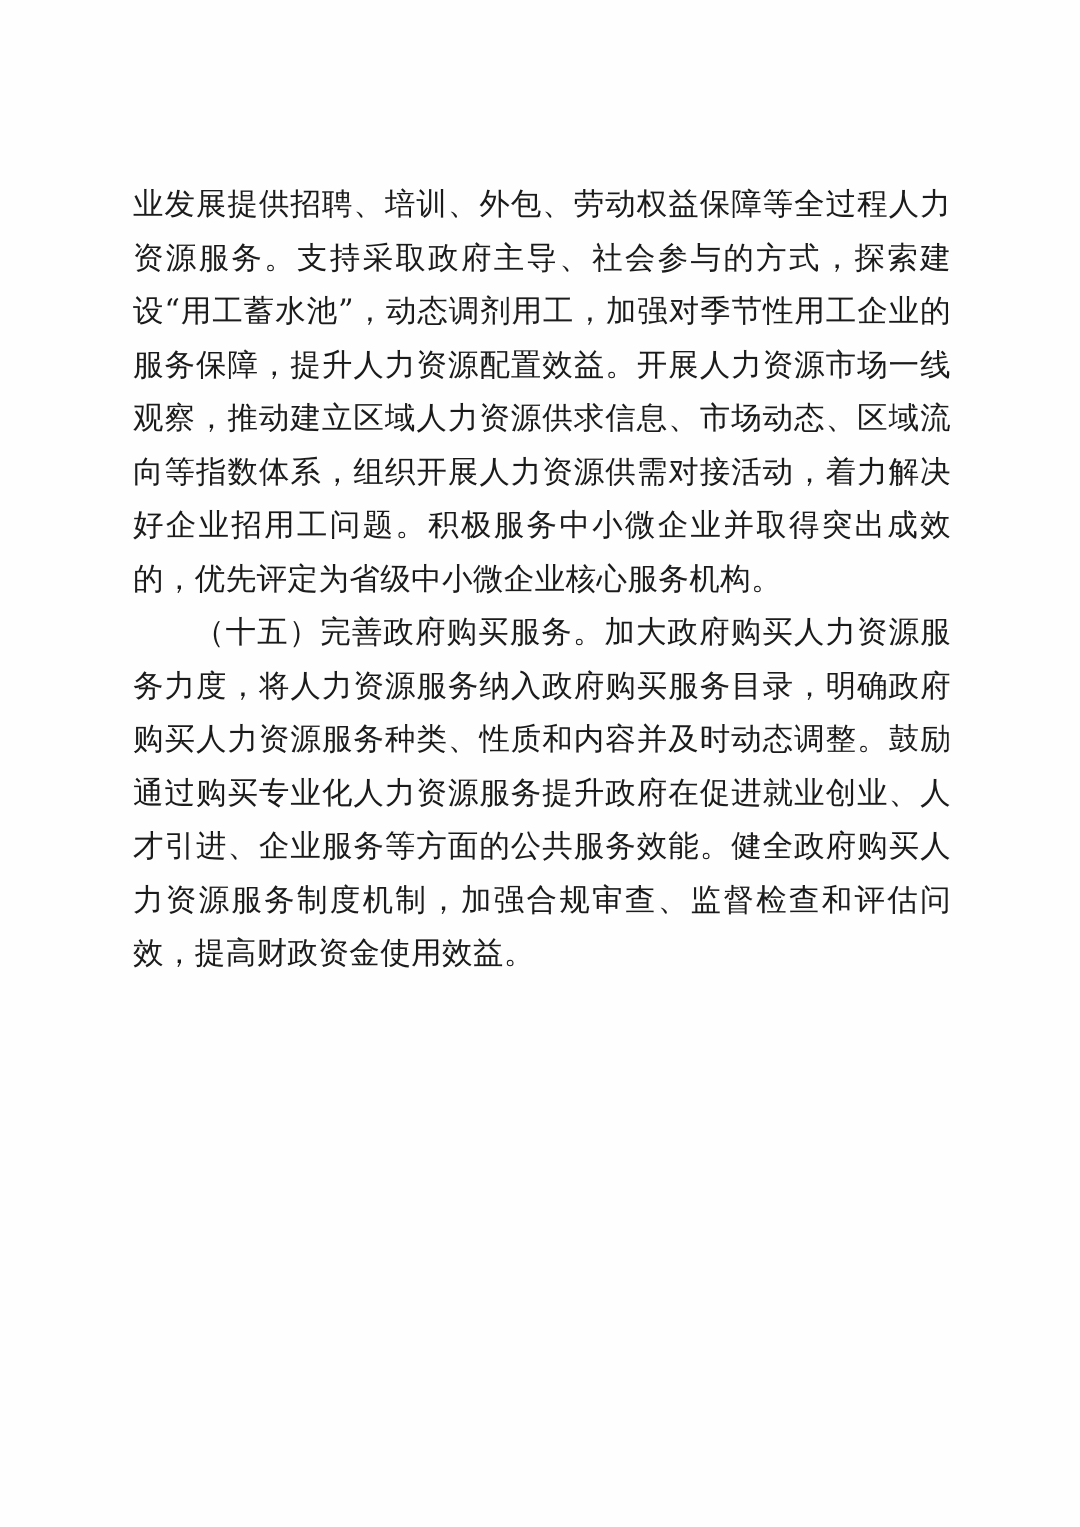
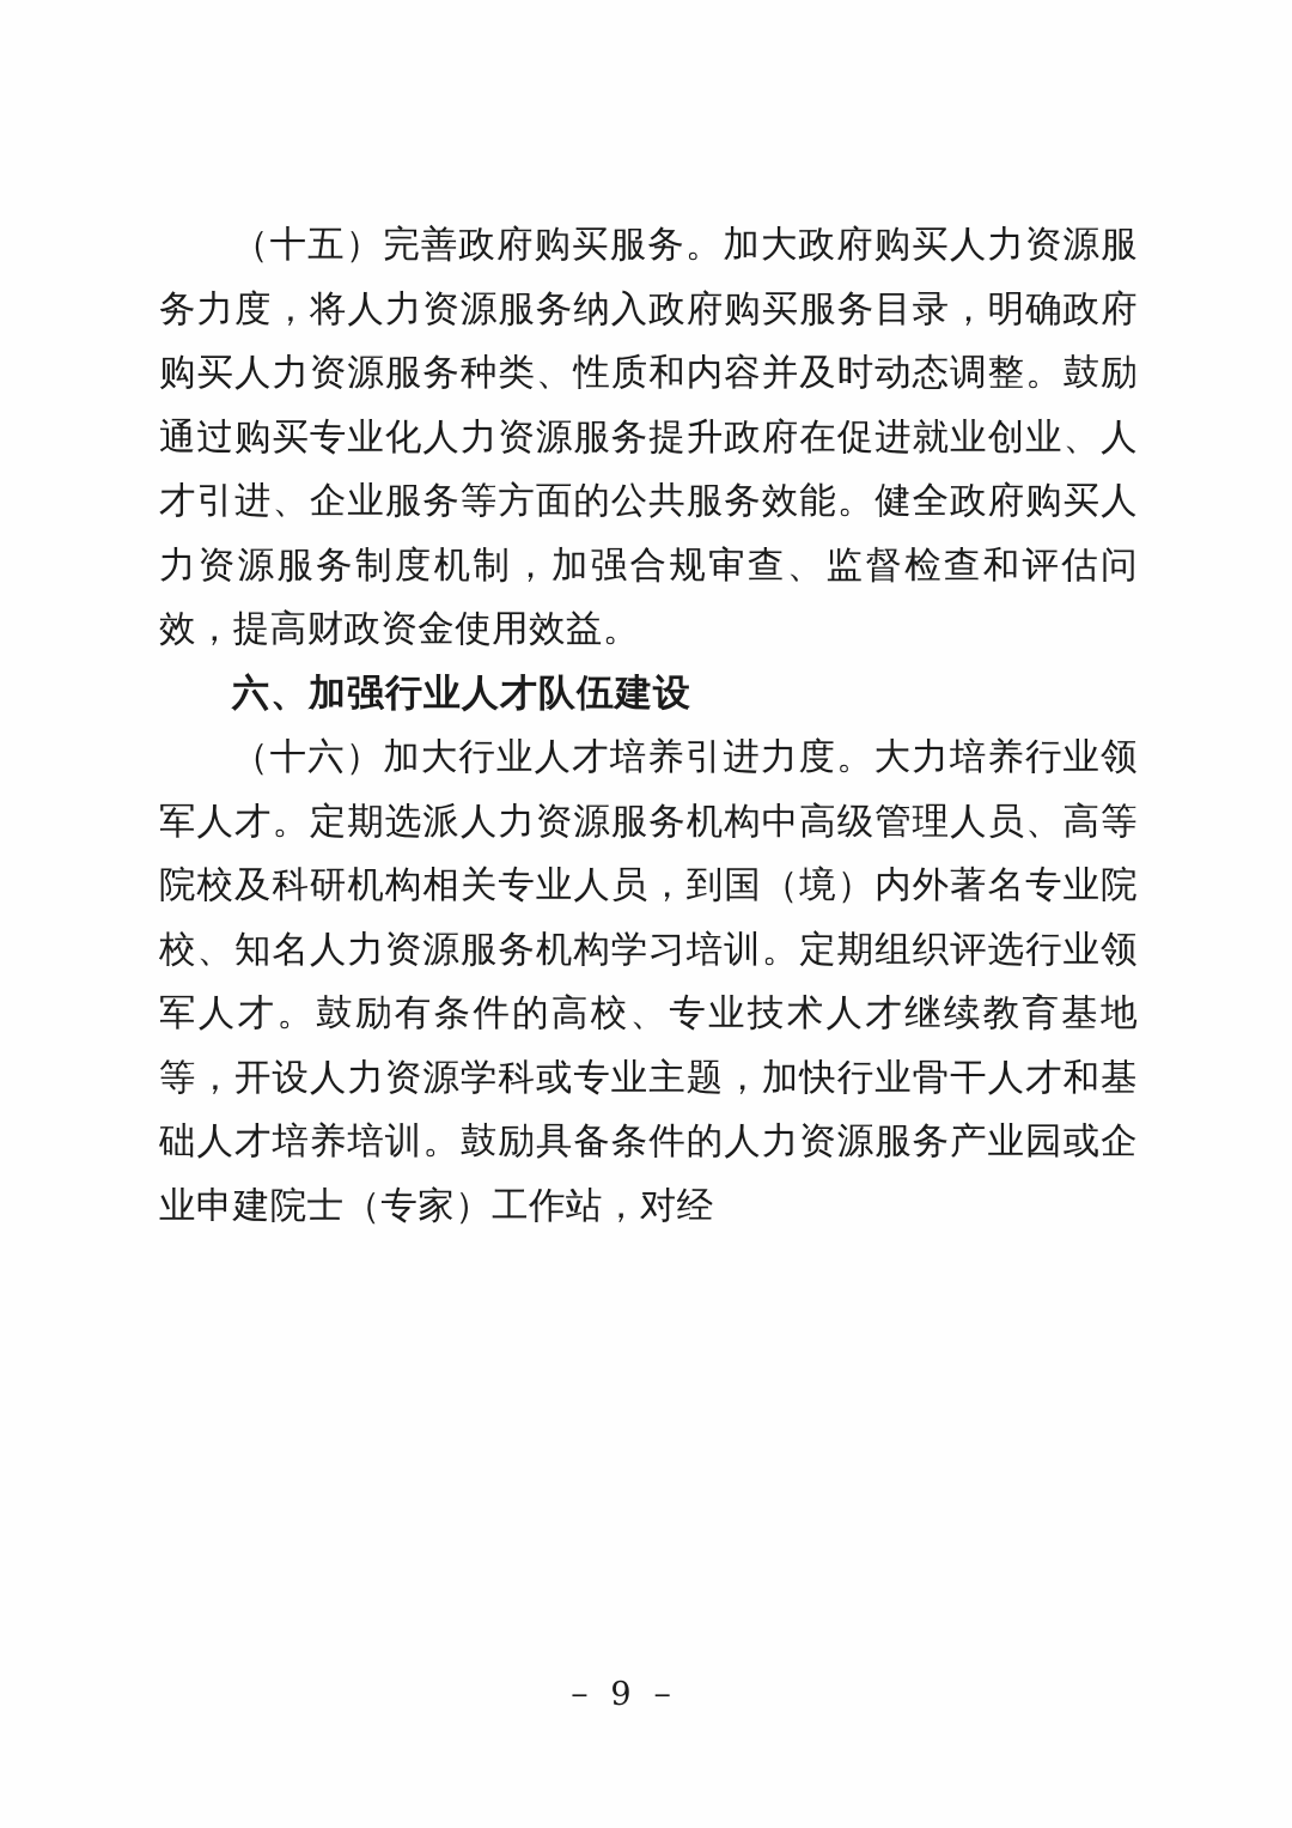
- 业发展提供招聘、培训、外包、劳动权益保障等全过程人力资源服务。支持采取政府主导、社会参与的方式，探索建设“用工蓄水池”，动态调剂用工，加强对季节性用工企业的服务保障，提升人力资源配置效益。开展人力资源市场一线观察，推动建立区域人力资源供求信息、市场动态、区域流向等指数体系，组织开展人力资源供需对接活动，着力解决好企业招用工问题。积极服务中小微企业并取得突出成效的，优先评定为省级中小微企业核心服务机构。
  （十五）完善政府购买服务。加大政府购买人力资源服务力度，将人力资源服务纳入政府购买服务目录，明确政府购买人力资源服务种类、性质和内容并及时动态调整。鼓励通过购买专业化人力资源服务提升政府在促进就业创业、人才引进、企业服务等方面的公共服务效能。健全政府购买人力资源服务制度机制，加强合规审查、监督检查和评估问效，提高财政资金使用效益。
+ 六、加强行业人才队伍建设
+ （十六）加大行业人才培养引进力度。大力培养行业领军人才。定期选派人力资源服务机构中高级管理人员、高等院校及科研机构相关专业人员，到国（境）内外著名专业院校、知名人力资源服务机构学习培训。定期组织评选行业领军人才。鼓励有条件的高校、专业技术人才继续教育基地等，开设人力资源学科或专业主题，加快行业骨干人才和基础人才培养培训。鼓励具备条件的人力资源服务产业园或企业申建院士（专家）工作站，对经
+ － 9 －
